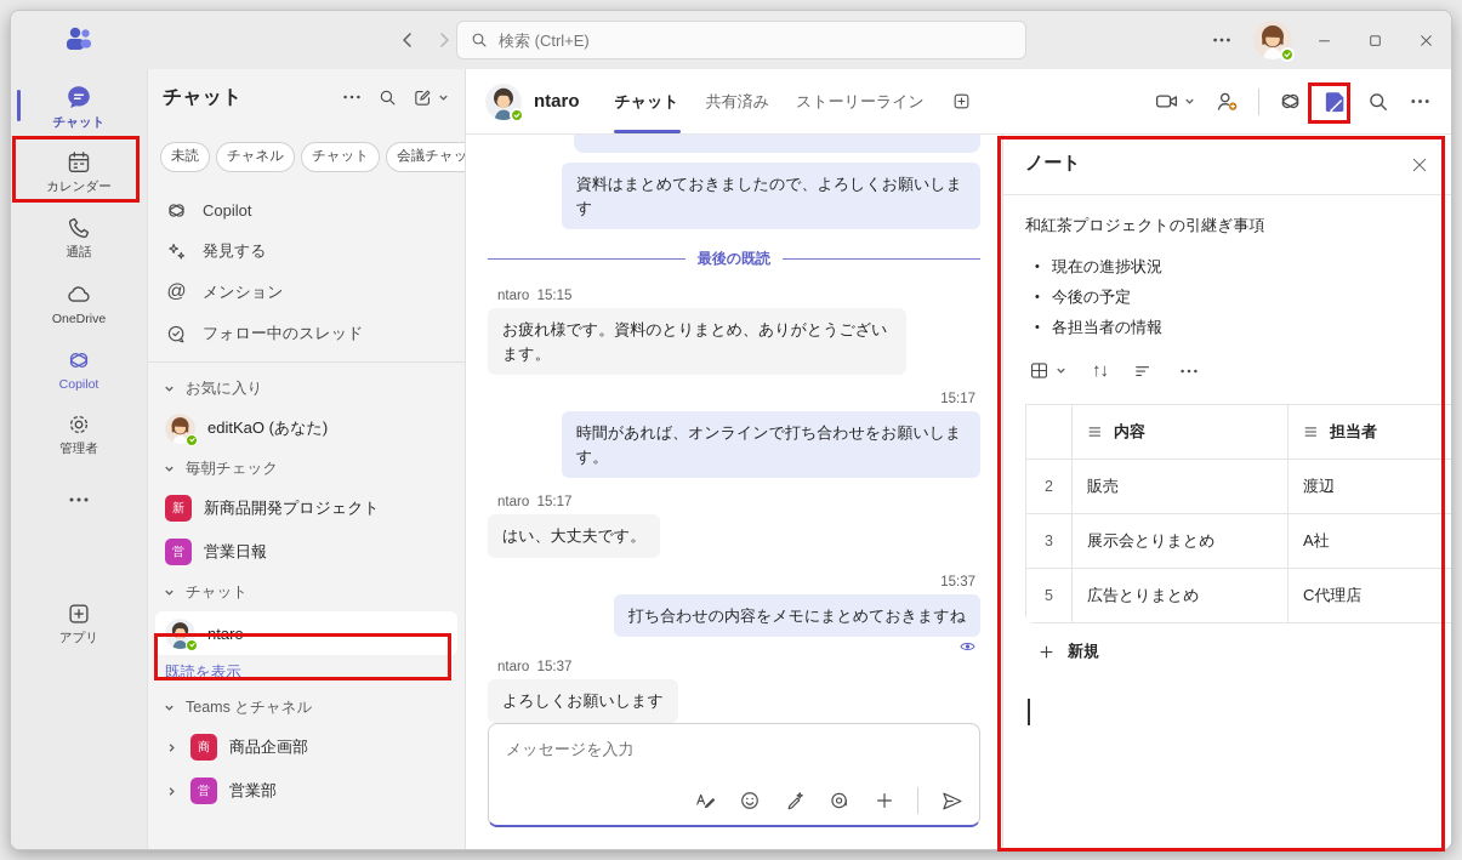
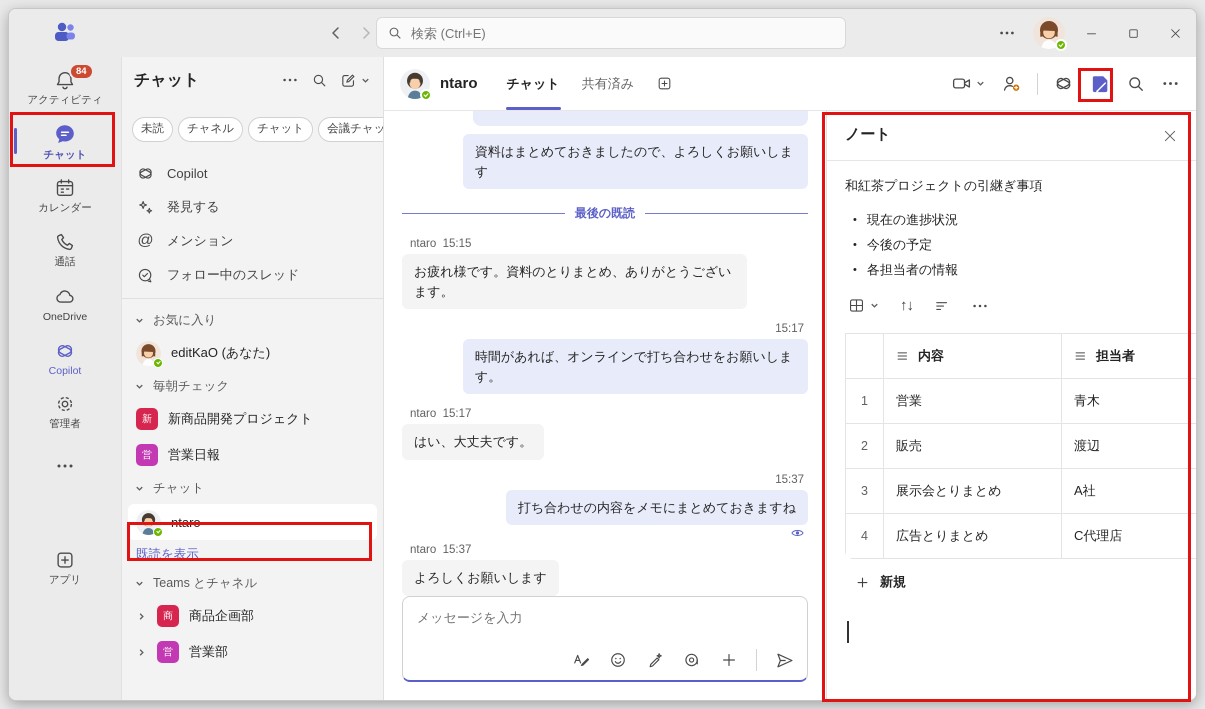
  検索 (Ctrl+E)
+ アクティビティ
+ 84
  チャット
  カレンダー
  通話
  OneDrive
  Copilot
  管理者
  アプリ
  チャット
  未読
  チャネル
  チャット
  会議チャッ
  Copilot
  発見する
  @
  メンション
  フォロー中のスレッド
  お気に入り
  editKaO (あなた)
  毎朝チェック
  新
  新商品開発プロジェクト
  営
  営業日報
  チャット
  ntaro
  既読を表示
  Teams とチャネル
  商
  商品企画部
  営
  営業部
  ntaro
  チャット
  共有済み
- ストーリーライン
  資料はまとめておきましたので、よろしくお願いします
  最後の既読
  ntaro 15:15
  お疲れ様です。資料のとりまとめ、ありがとうございます。
  15:17
  時間があれば、オンラインで打ち合わせをお願いします。
  ntaro 15:17
  はい、大丈夫です。
  15:37
  打ち合わせの内容をメモにまとめておきますね
  ntaro 15:37
  よろしくお願いします
  メッセージを入力
  ノート
  和紅茶プロジェクトの引継ぎ事項
  •
  現在の進捗状況
  •
  今後の予定
  •
  各担当者の情報
  ↑↓
  	内容	担当者
+ 1	営業	青木
  2	販売	渡辺
  3	展示会とりまとめ	A社
- 5	広告とりまとめ	C代理店
+ 4	広告とりまとめ	C代理店
  新規
